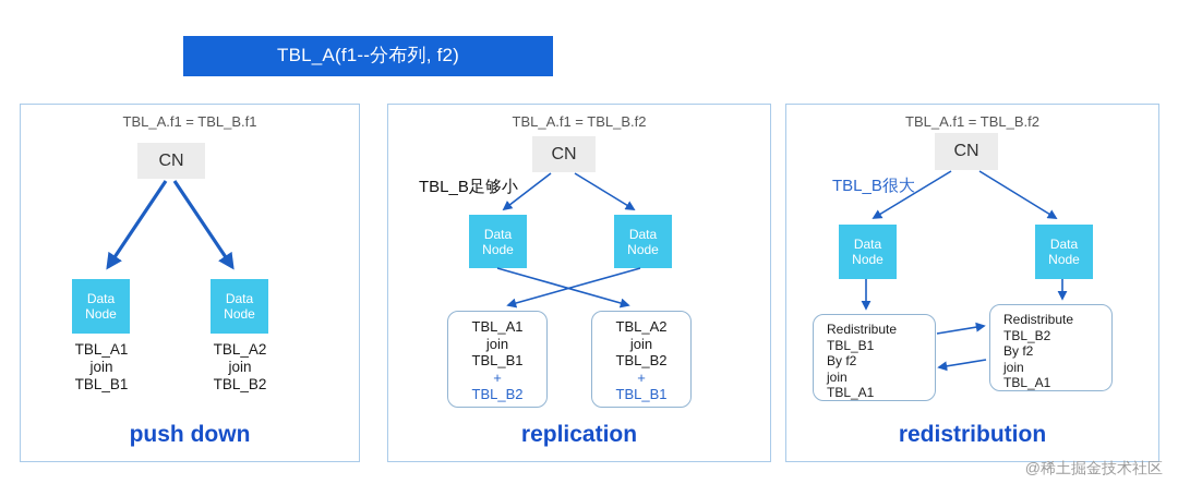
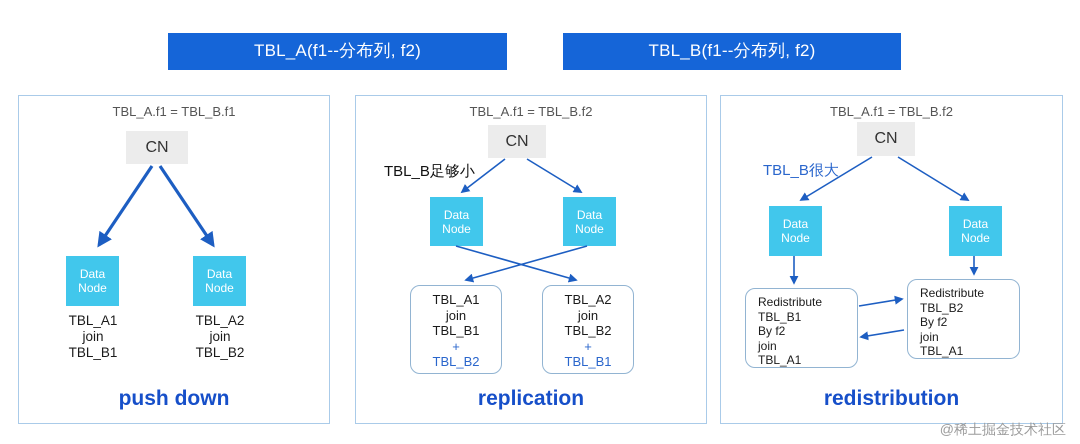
  TBL_A(f1--分布列, f2)
+ TBL_B(f1--分布列, f2)
  TBL_A.f1 = TBL_B.f1
  CN
  Data Node
  Data Node
  TBL_A1
  join
  TBL_B1
  TBL_A2
  join
  TBL_B2
  push down
  TBL_A.f1 = TBL_B.f2
  TBL_B足够小
  CN
  Data Node
  Data Node
  TBL_A1
  join
  TBL_B1
  +
  TBL_B2
  TBL_A2
  join
  TBL_B2
  +
  TBL_B1
  replication
  TBL_A.f1 = TBL_B.f2
  TBL_B很大
  CN
  Data Node
  Data Node
  Redistribute
  TBL_B1
  By f2
  join
  TBL_A1
  Redistribute
  TBL_B2
  By f2
  join
  TBL_A1
  redistribution
  @稀土掘金技术社区
